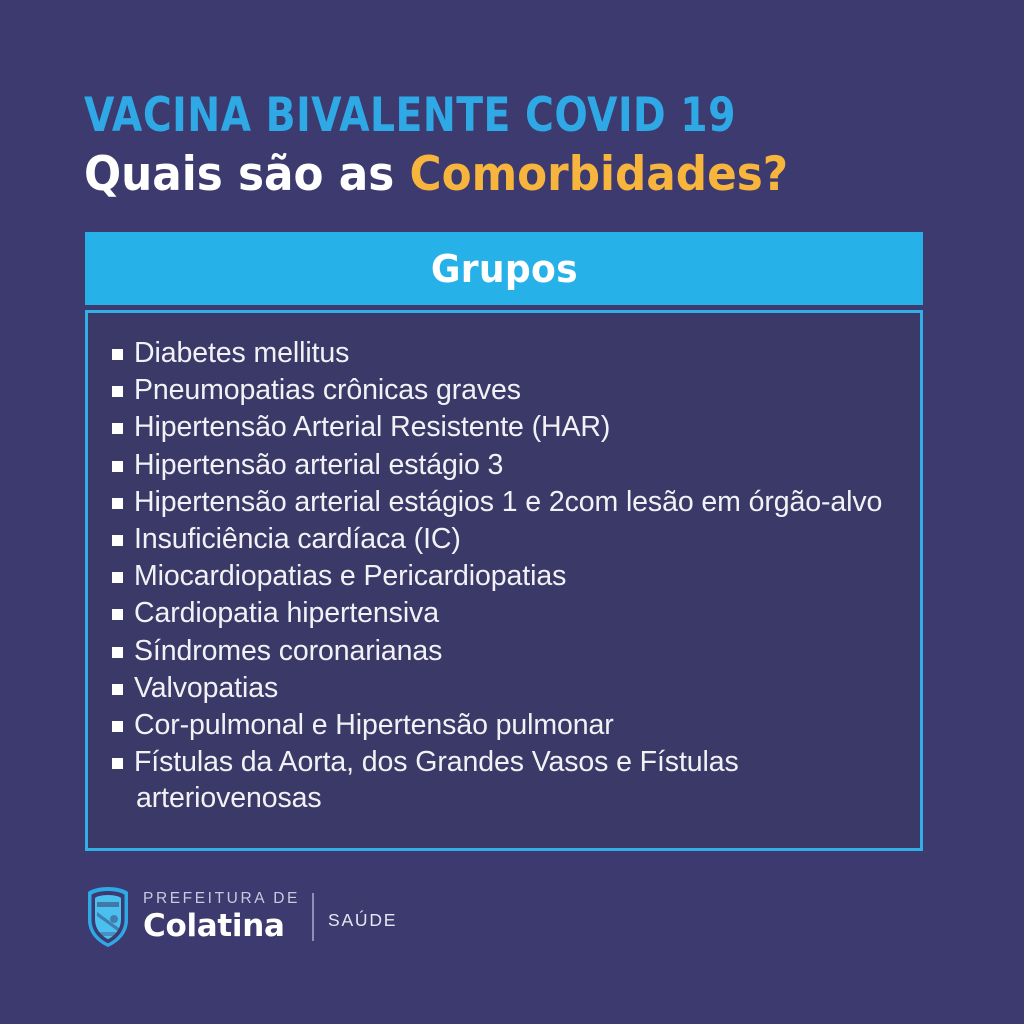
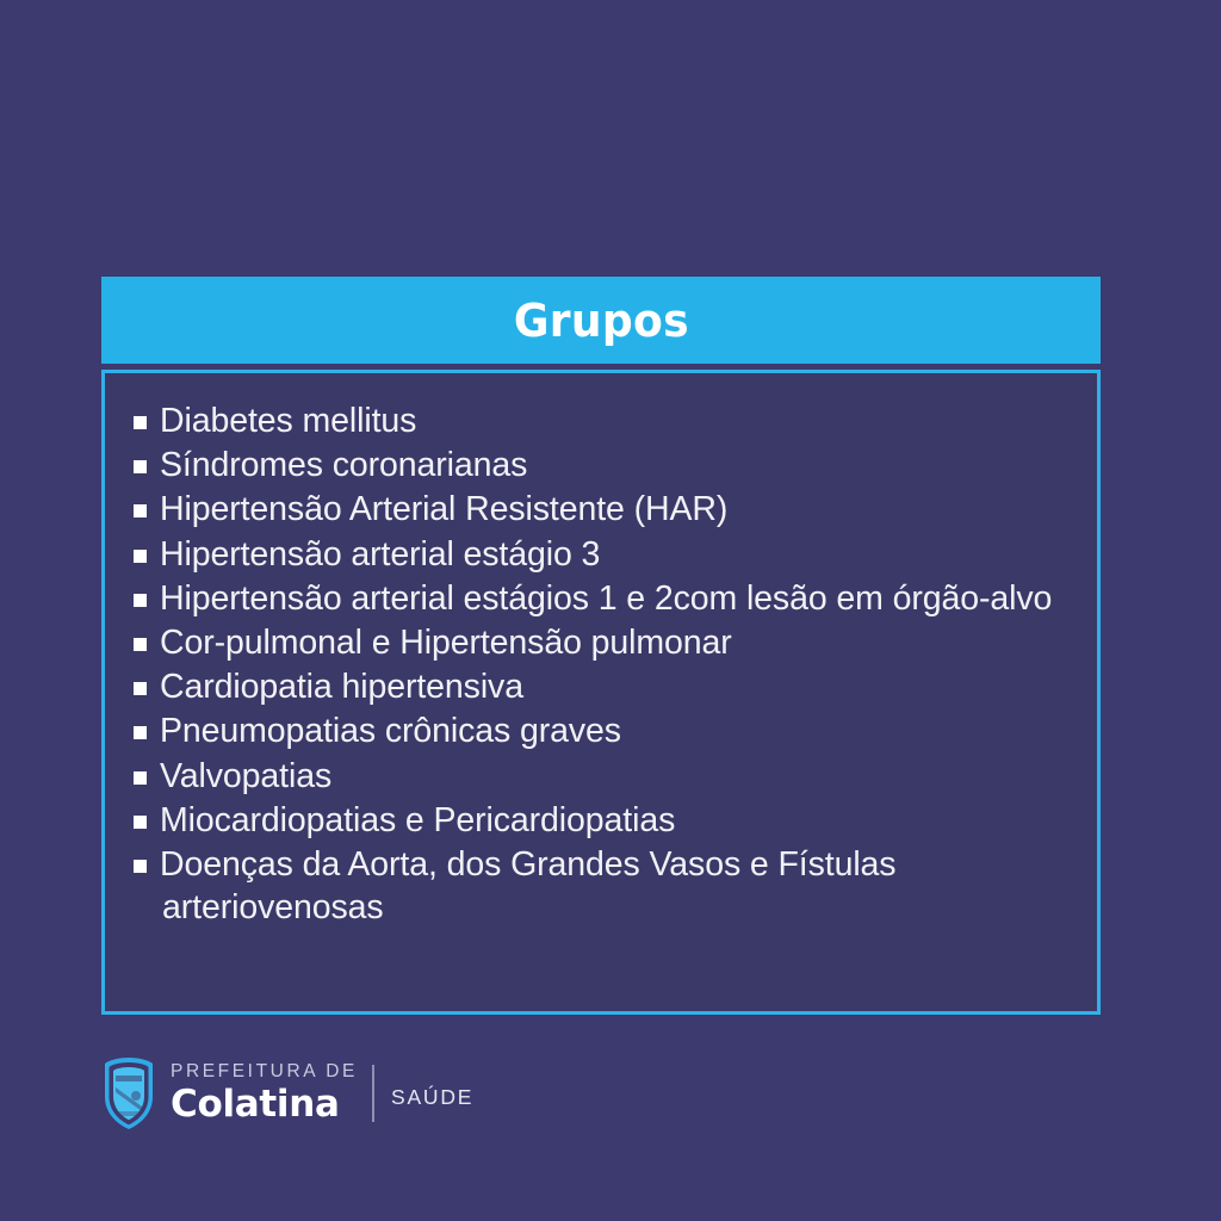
- VACINA BIVALENTE COVID 19
- Quais são as Comorbidades?
  Grupos
  Diabetes mellitus
- Pneumopatias crônicas graves
+ Síndromes coronarianas
  Hipertensão Arterial Resistente (HAR)
  Hipertensão arterial estágio 3
  Hipertensão arterial estágios 1 e 2com lesão em órgão-alvo
- Insuficiência cardíaca (IC)
- Miocardiopatias e Pericardiopatias
+ Cor-pulmonal e Hipertensão pulmonar
  Cardiopatia hipertensiva
- Síndromes coronarianas
+ Pneumopatias crônicas graves
  Valvopatias
- Cor-pulmonal e Hipertensão pulmonar
+ Miocardiopatias e Pericardiopatias
- Fístulas da Aorta, dos Grandes Vasos e Fístulas arteriovenosas
+ Doenças da Aorta, dos Grandes Vasos e Fístulas arteriovenosas
  PREFEITURA DE
  Colatina
  SAÚDE
